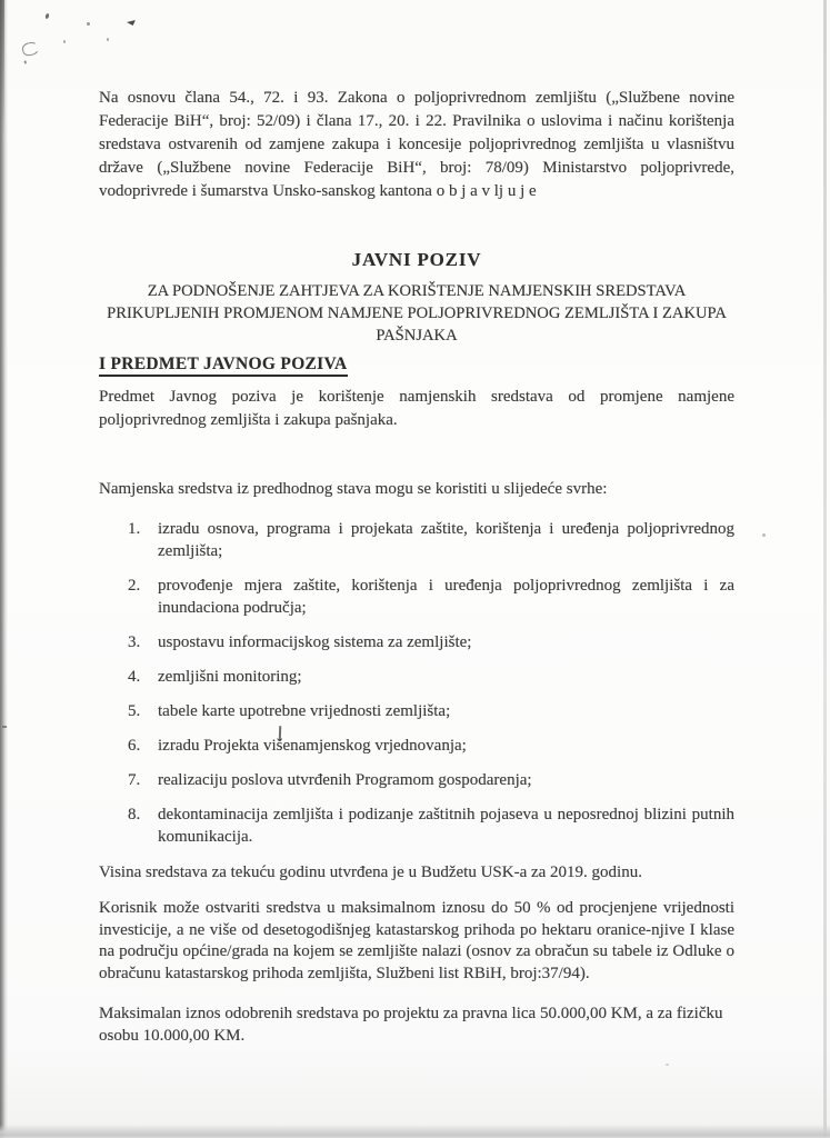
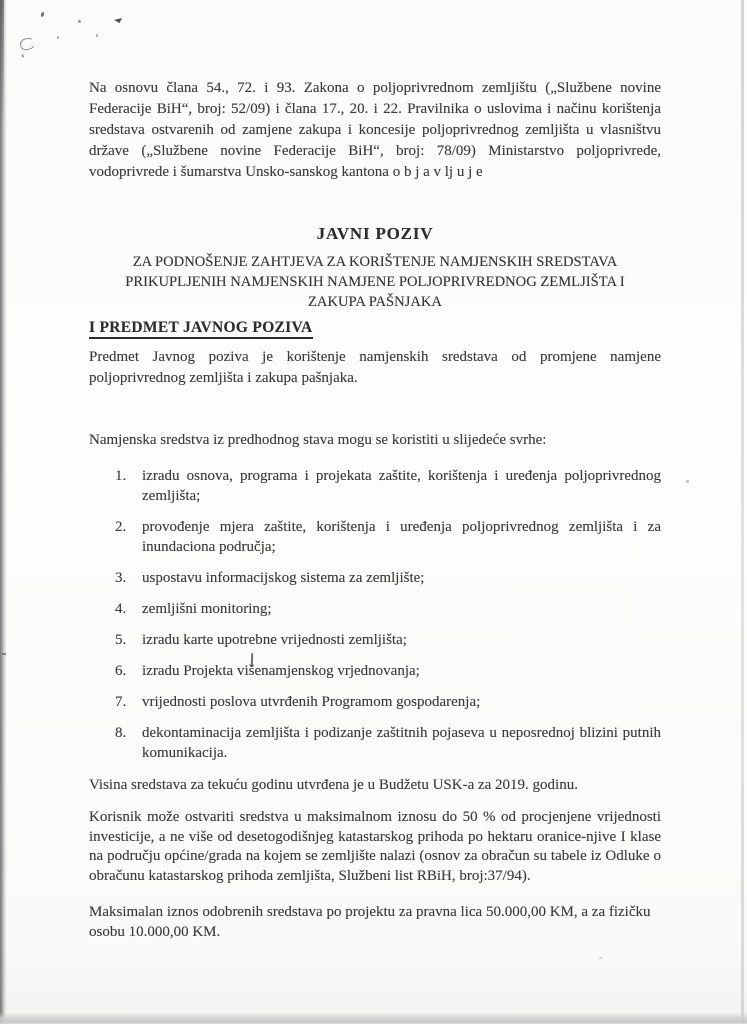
  Na osnovu člana 54., 72. i 93. Zakona o poljoprivrednom zemljištu („Službene novine Federacije BiH“, broj: 52/09) i člana 17., 20. i 22. Pravilnika o uslovima i načinu korištenja sredstava ostvarenih od zamjene zakupa i koncesije poljoprivrednog zemljišta u vlasništvu države („Službene novine Federacije BiH“, broj: 78/09) Ministarstvo poljoprivrede, vodoprivrede i šumarstva Unsko-sanskog kantona o b j a v lj u j e
  JAVNI POZIV
- ZA PODNOŠENJE ZAHTJEVA ZA KORIŠTENJE NAMJENSKIH SREDSTAVA PRIKUPLJENIH PROMJENOM NAMJENE POLJOPRIVREDNOG ZEMLJIŠTA I ZAKUPA PAŠNJAKA
+ ZA PODNOŠENJE ZAHTJEVA ZA KORIŠTENJE NAMJENSKIH SREDSTAVA PRIKUPLJENIH NAMJENSKIH NAMJENE POLJOPRIVREDNOG ZEMLJIŠTA I ZAKUPA PAŠNJAKA
  I PREDMET JAVNOG POZIVA
  Predmet Javnog poziva je korištenje namjenskih sredstava od promjene namjene poljoprivrednog zemljišta i zakupa pašnjaka.
  Namjenska sredstva iz predhodnog stava mogu se koristiti u slijedeće svrhe:
  1.
  izradu osnova, programa i projekata zaštite, korištenja i uređenja poljoprivrednog zemljišta;
  2.
  provođenje mjera zaštite, korištenja i uređenja poljoprivrednog zemljišta i za inundaciona područja;
  3.
  uspostavu informacijskog sistema za zemljište;
  4.
  zemljišni monitoring;
  5.
- tabele karte upotrebne vrijednosti zemljišta;
+ izradu karte upotrebne vrijednosti zemljišta;
  6.
  izradu Projekta višenamjenskog vrjednovanja;
  7.
- realizaciju poslova utvrđenih Programom gospodarenja;
+ vrijednosti poslova utvrđenih Programom gospodarenja;
  8.
  dekontaminacija zemljišta i podizanje zaštitnih pojaseva u neposrednoj blizini putnih komunikacija.
  Visina sredstava za tekuću godinu utvrđena je u Budžetu USK-a za 2019. godinu.
  Korisnik može ostvariti sredstva u maksimalnom iznosu do 50 % od procjenjene vrijednosti investicije, a ne više od desetogodišnjeg katastarskog prihoda po hektaru oranice-njive I klase na području općine/grada na kojem se zemljište nalazi (osnov za obračun su tabele iz Odluke o obračunu katastarskog prihoda zemljišta, Službeni list RBiH, broj:37/94).
  Maksimalan iznos odobrenih sredstava po projektu za pravna lica 50.000,00 KM, a za fizičku osobu 10.000,00 KM.
